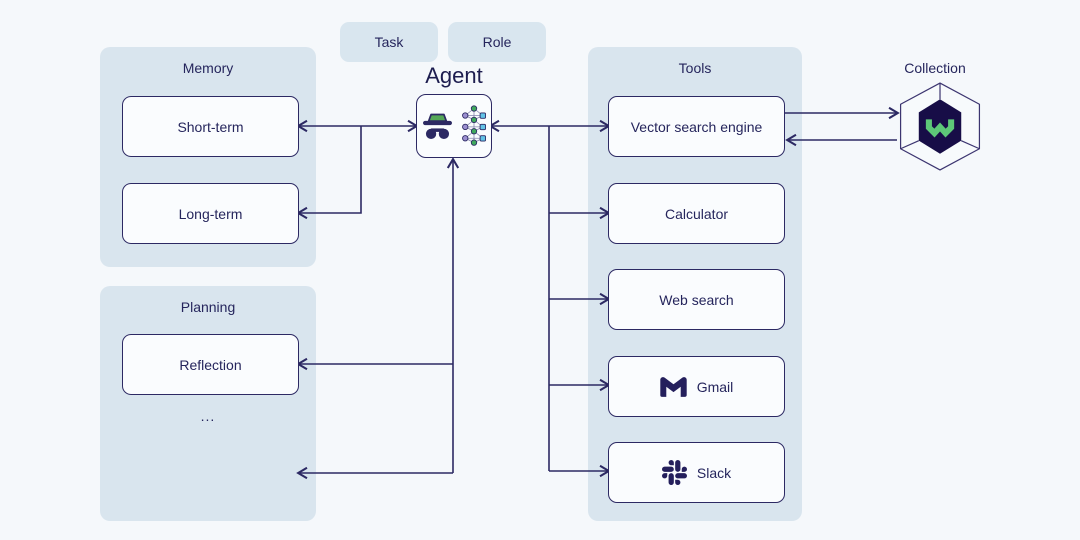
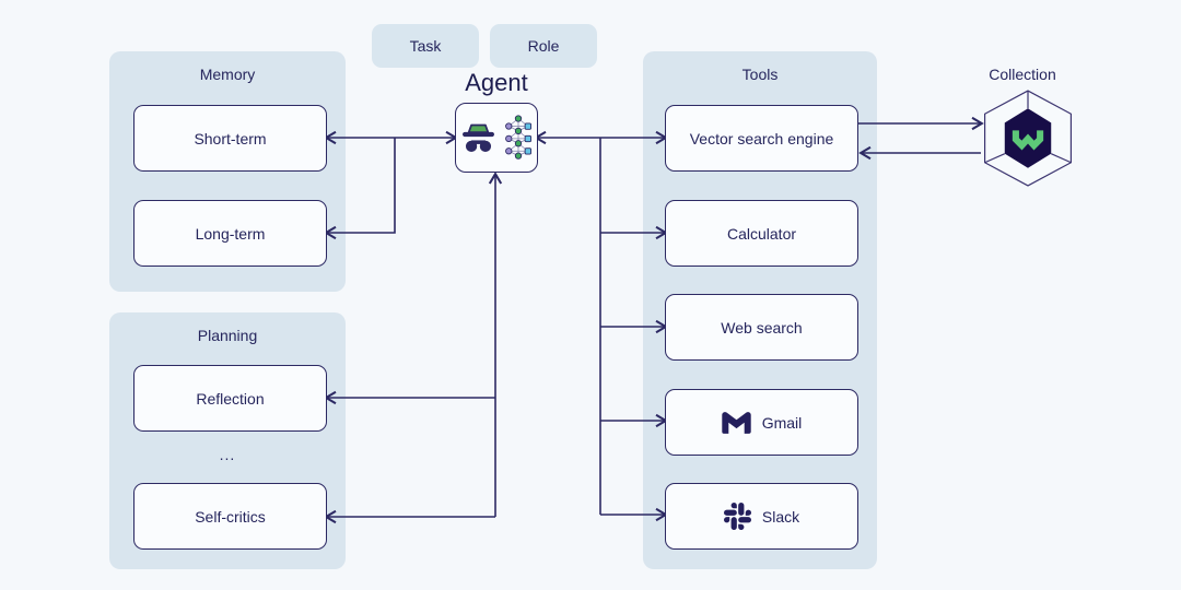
  Task
  Role
  Agent
  Memory
  Short-term
  Long-term
  Planning
  Reflection
  ...
+ Self-critics
  Tools
  Vector search engine
  Calculator
  Web search
  Gmail
  Slack
  Collection
